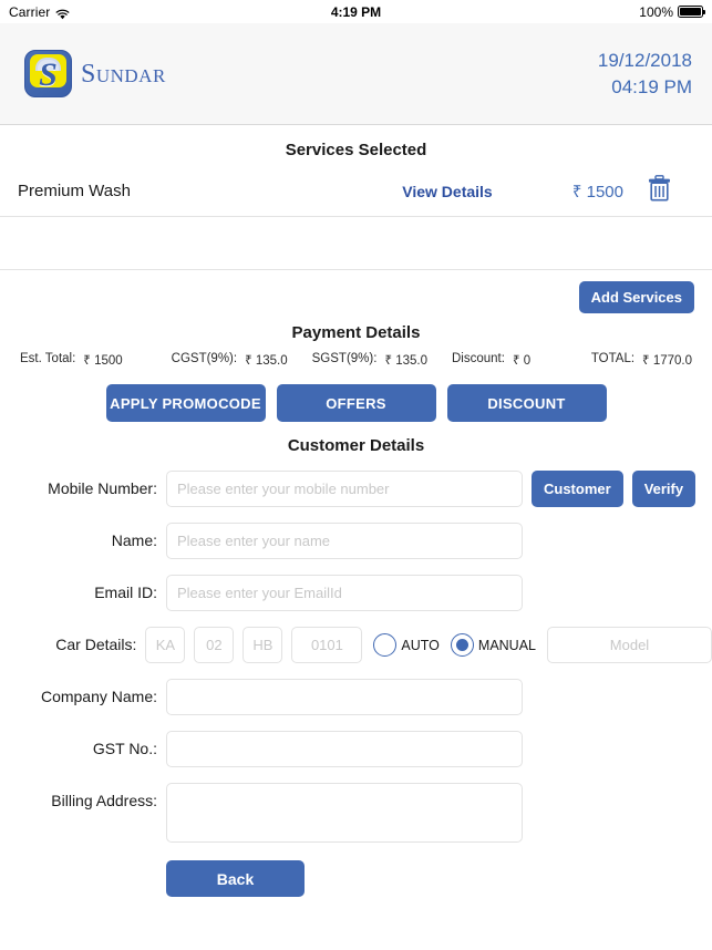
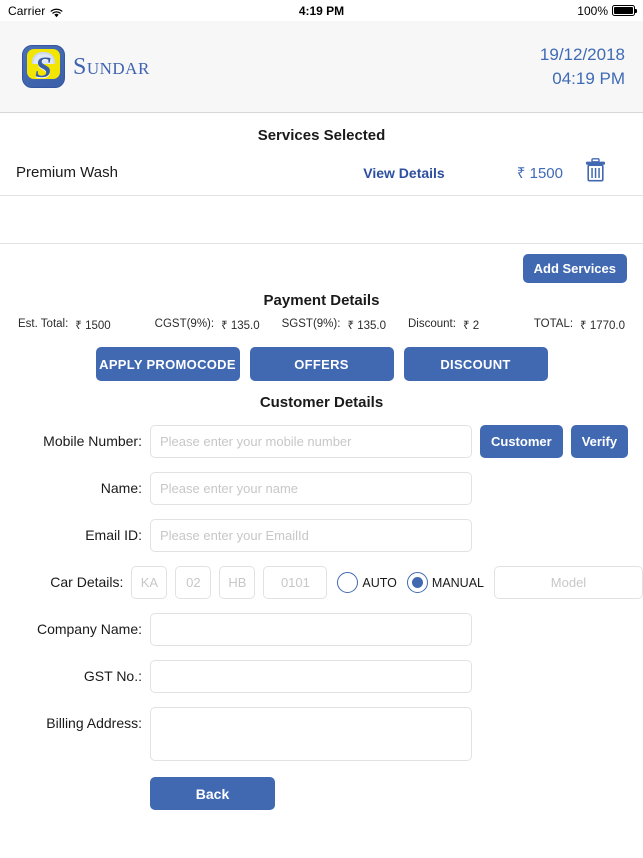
  Carrier
  4:19 PM
  100%
  S
  Sundar
  19/12/2018
  04:19 PM
  Services Selected
  Premium Wash
  View Details
  ₹ 1500
  Add Services
  Payment Details
  Est. Total:
  ₹ 1500
  CGST(9%):
  ₹ 135.0
  SGST(9%):
  ₹ 135.0
  Discount:
- ₹ 0
+ ₹ 2
  TOTAL:
  ₹ 1770.0
  APPLY PROMOCODE
  OFFERS
  DISCOUNT
  Customer Details
  Mobile Number:
  Please enter your mobile number
  Customer
  Verify
  Name:
  Please enter your name
  Email ID:
  Please enter your EmailId
  Car Details:
  KA
  02
  HB
  0101
  AUTO
  MANUAL
  Model
  Company Name:
  GST No.:
  Billing Address:
  Back
